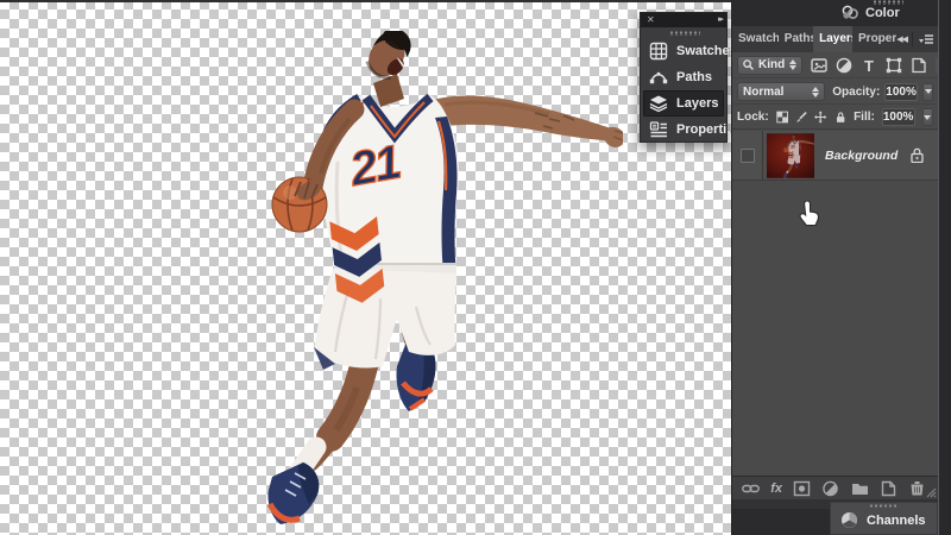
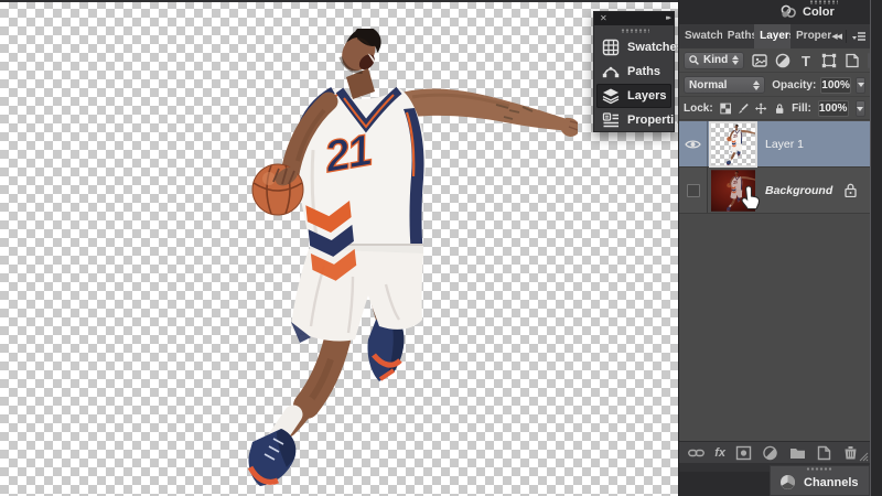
  ✕
  Swatche
  Paths
  Layers
  Properti
  Color
  Swatch
  Path
  Layer
  Proper
  Kind
  T
  Normal
  Opacity:
  100%
  Lock:
  Fill:
  100%
+ Layer 1
  Background
  fx
  Channels
